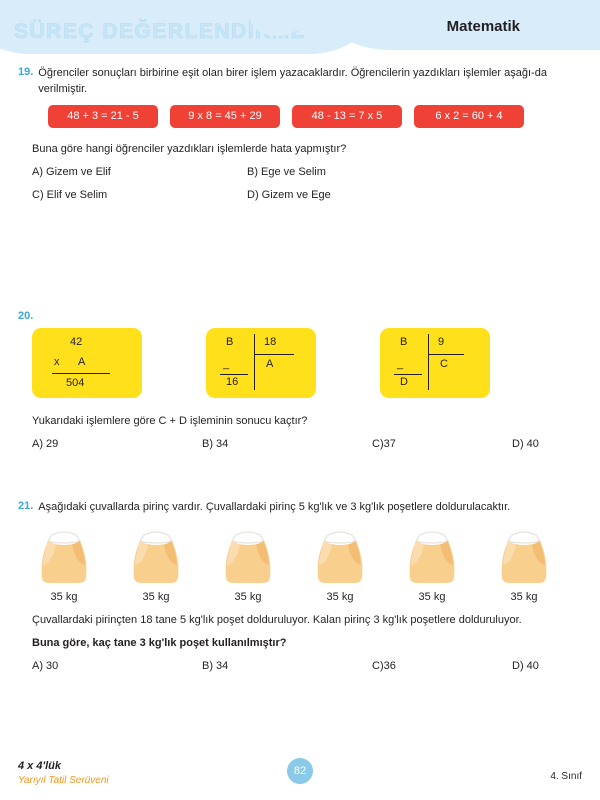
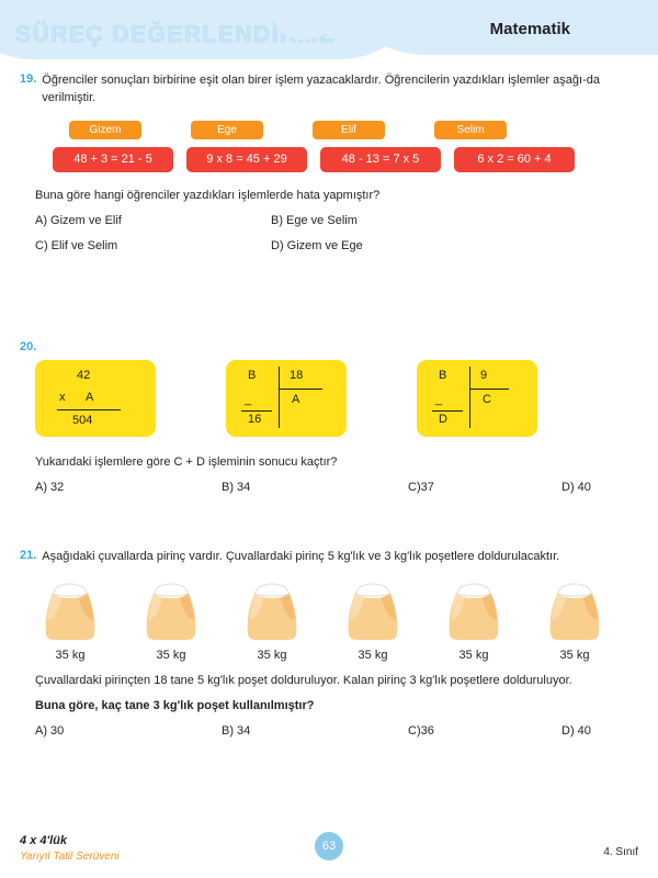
  SÜREÇ DEĞERLENDİ
  Matematik
  19.
  Öğrenciler sonuçları birbirine eşit olan birer işlem yazacaklardır. Öğrencilerin yazdıkları işlemler aşağı-da verilmiştir.
+ Gizem
+ Ege
+ Elif
+ Selim
  48 + 3 = 21 - 5
  9 x 8 = 45 + 29
  48 - 13 = 7 x 5
  6 x 2 = 60 + 4
  Buna göre hangi öğrenciler yazdıkları işlemlerde hata yapmıştır?
  A) Gizem ve Elif
  B) Ege ve Selim
  C) Elif ve Selim
  D) Gizem ve Ege
  20.
  42
  x
  A
  504
  B
  18
  A
  _
  16
  B
  9
  C
  _
  D
  Yukarıdaki işlemlere göre C + D işleminin sonucu kaçtır?
- A) 29
+ A) 32
  B) 34
  C)37
  D) 40
  21.
  Aşağıdaki çuvallarda pirinç vardır. Çuvallardaki pirinç 5 kg'lık ve 3 kg'lık poşetlere doldurulacaktır.
  35 kg
  35 kg
  35 kg
  35 kg
  35 kg
  35 kg
  Çuvallardaki pirinçten 18 tane 5 kg'lık poşet dolduruluyor. Kalan pirinç 3 kg'lık poşetlere dolduruluyor.
  Buna göre, kaç tane 3 kg'lık poşet kullanılmıştır?
  A) 30
  B) 34
  C)36
  D) 40
  4 x 4'lük
  Yarıyıl Tatil Serüveni
- 82
+ 63
  4. Sınıf
